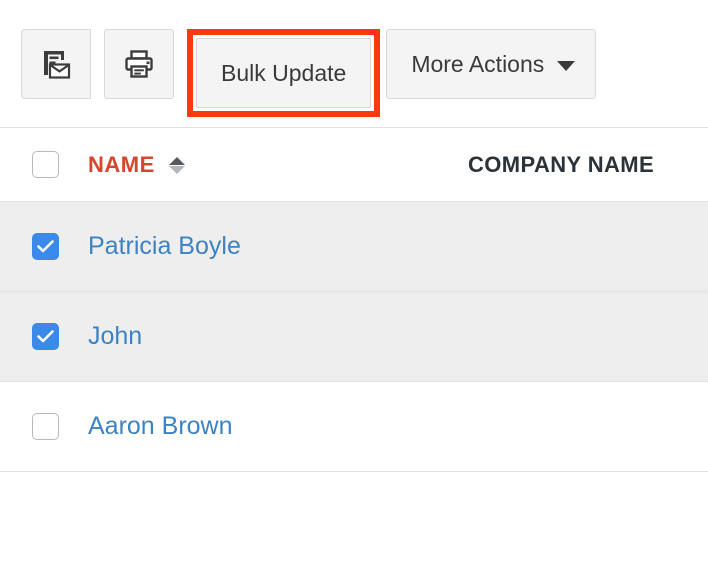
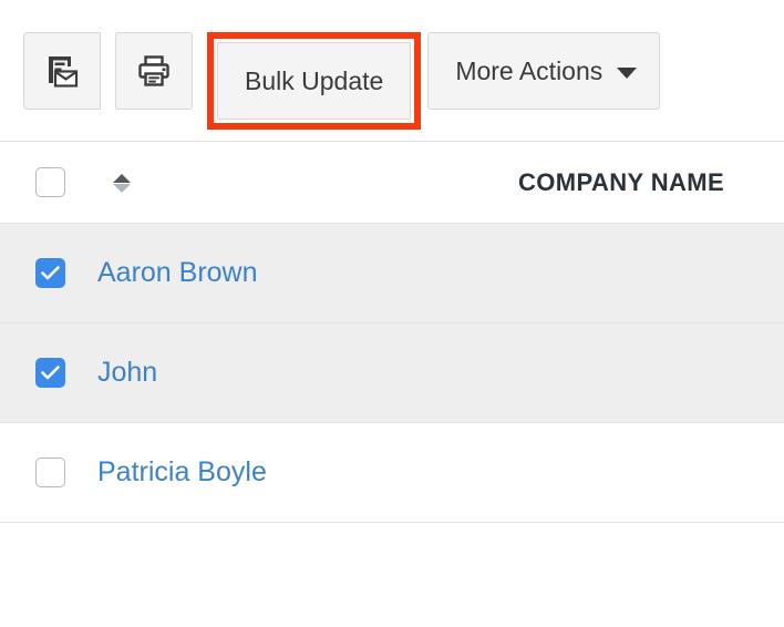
  Bulk Update
  More Actions
- NAME
  COMPANY NAME
- Patricia Boyle
+ Aaron Brown
  John
- Aaron Brown
+ Patricia Boyle
